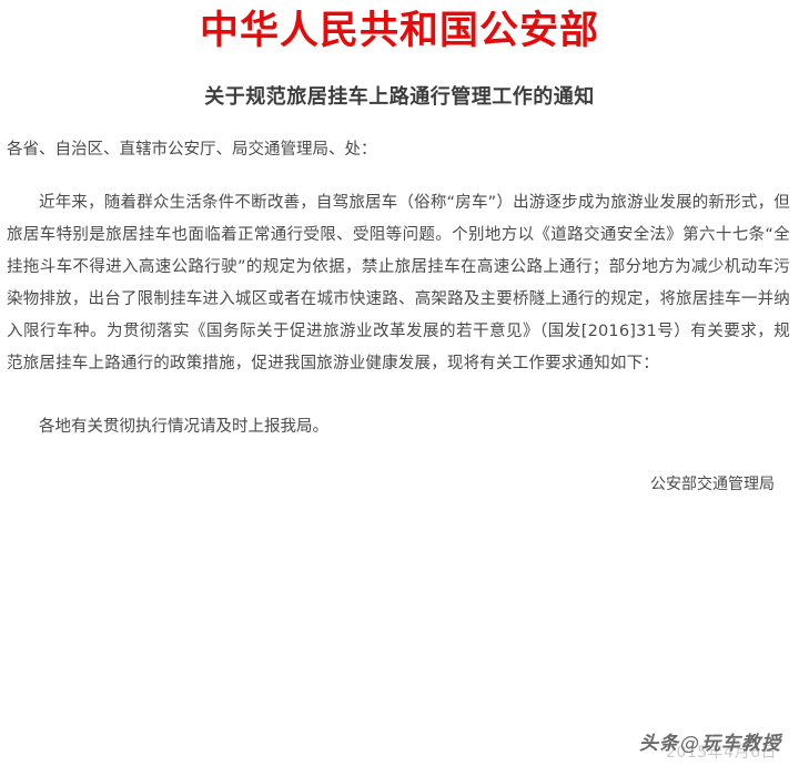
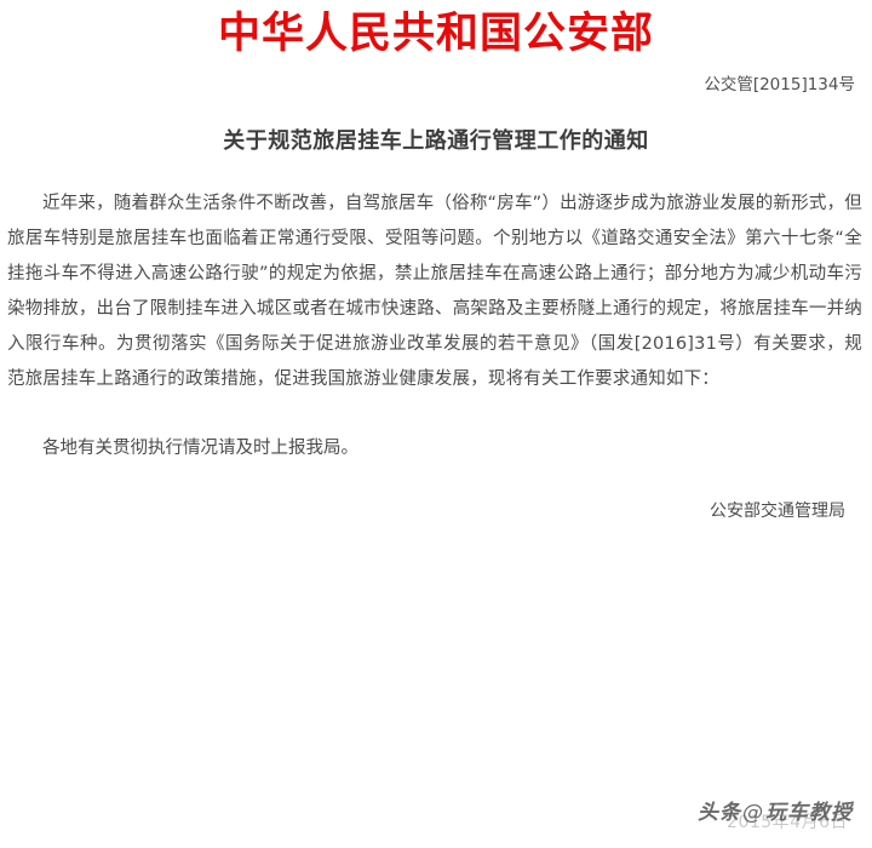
  中华人民共和国公安部
+ 公交管[2015]134号
  关于规范旅居挂车上路通行管理工作的通知
- 各省、自治区、直辖市公安厅、局交通管理局、处：
  近年来，随着群众生活条件不断改善，自驾旅居车（俗称“房车”）出游逐步成为旅游业发展的新形式，但旅居车特别是旅居挂车也面临着正常通行受限、受阻等问题。个别地方以《道路交通安全法》第六十七条“全挂拖斗车不得进入高速公路行驶”的规定为依据，禁止旅居挂车在高速公路上通行；部分地方为减少机动车污染物排放，出台了限制挂车进入城区或者在城市快速路、高架路及主要桥隧上通行的规定，将旅居挂车一并纳入限行车种。为贯彻落实《国务际关于促进旅游业改革发展的若干意见》（国发[2016]31号）有关要求，规范旅居挂车上路通行的政策措施，促进我国旅游业健康发展，现将有关工作要求通知如下：
  各地有关贯彻执行情况请及时上报我局。
  公安部交通管理局
  2015年4月6日
  头条@玩车教授
